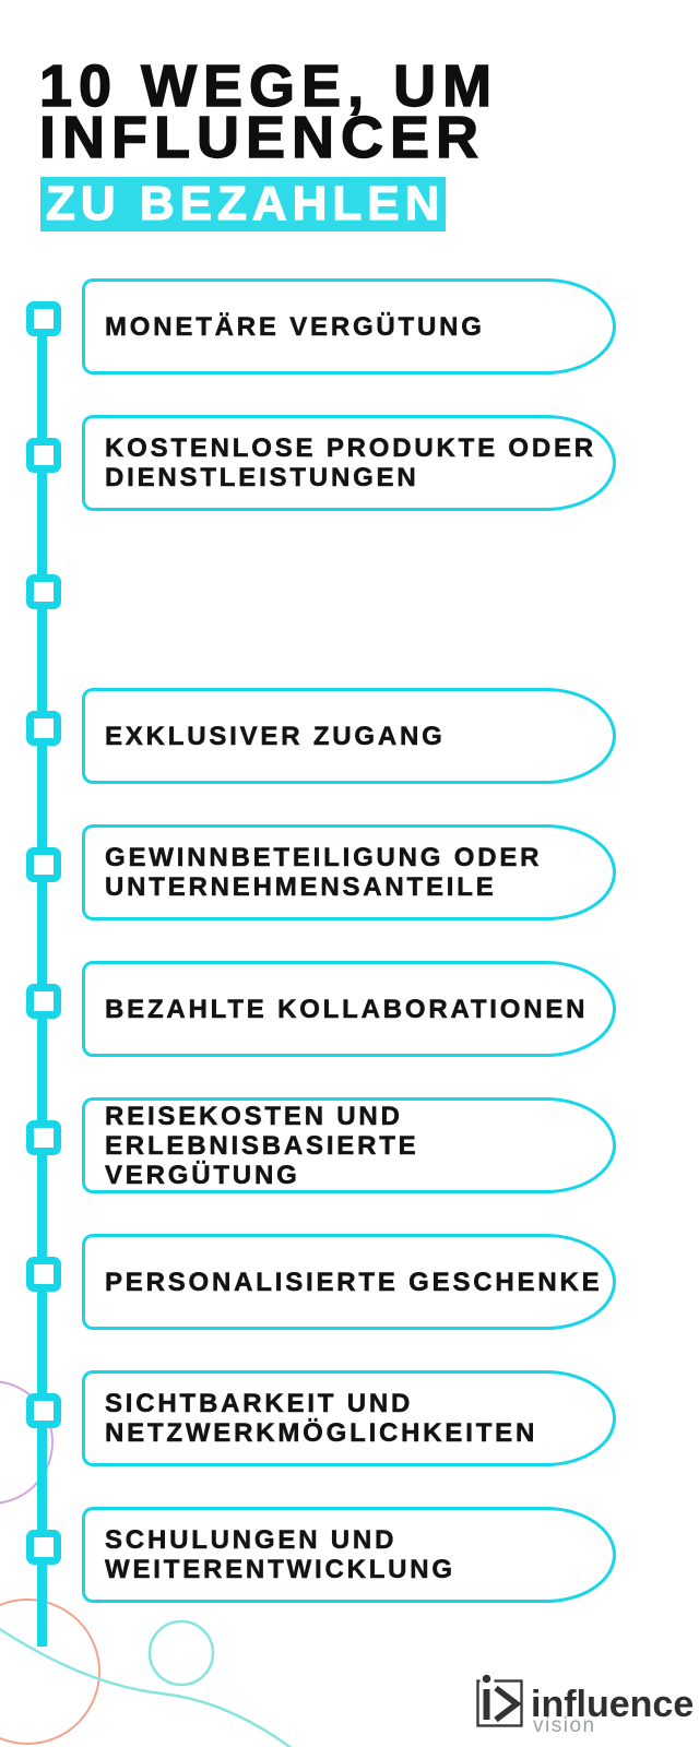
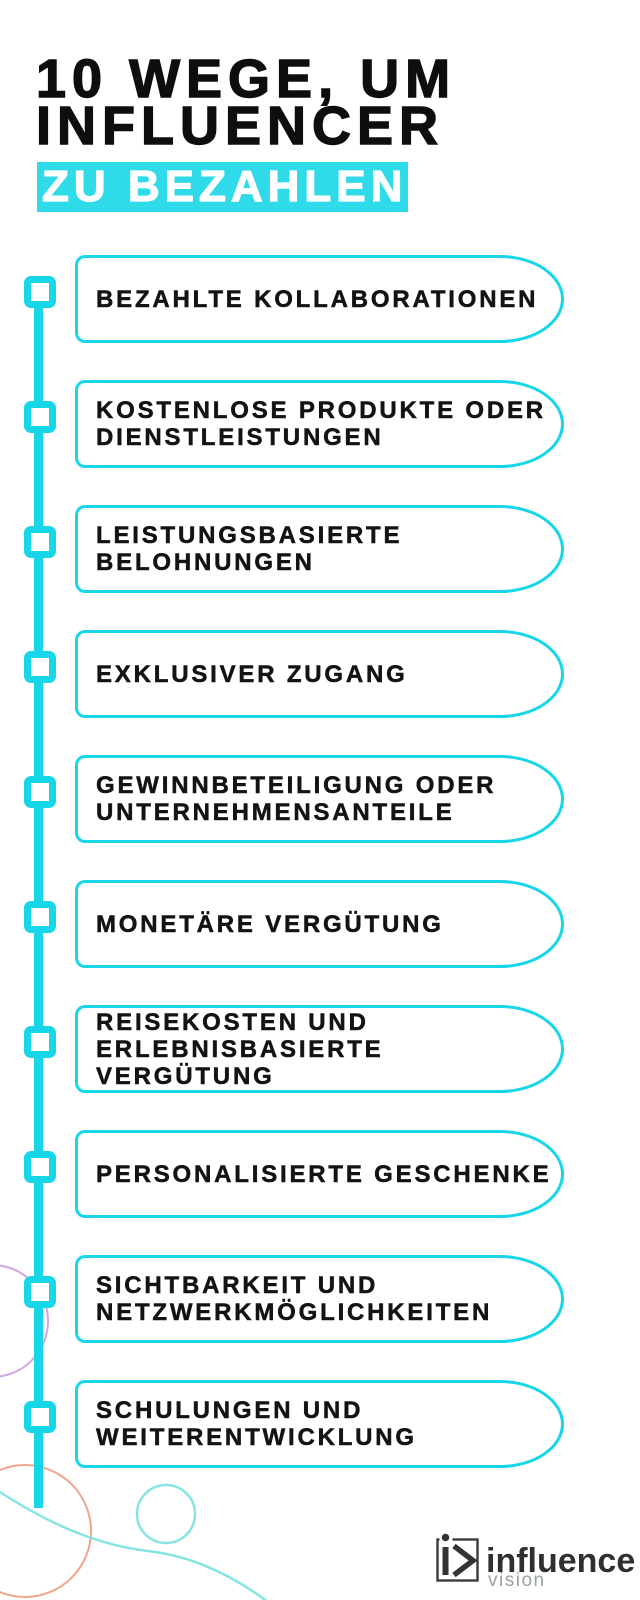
  10 WEGE, UM
  INFLUENCER
  ZU BEZAHLEN
- MONETÄRE VERGÜTUNG
+ BEZAHLTE KOLLABORATIONEN
  KOSTENLOSE PRODUKTE ODER
  DIENSTLEISTUNGEN
+ LEISTUNGSBASIERTE
+ BELOHNUNGEN
  EXKLUSIVER ZUGANG
  GEWINNBETEILIGUNG ODER
  UNTERNEHMENSANTEILE
- BEZAHLTE KOLLABORATIONEN
+ MONETÄRE VERGÜTUNG
  REISEKOSTEN UND
  ERLEBNISBASIERTE VERGÜTUNG
  PERSONALISIERTE GESCHENKE
  SICHTBARKEIT UND
  NETZWERKMÖGLICHKEITEN
  SCHULUNGEN UND
  WEITERENTWICKLUNG
  influence
  vision
